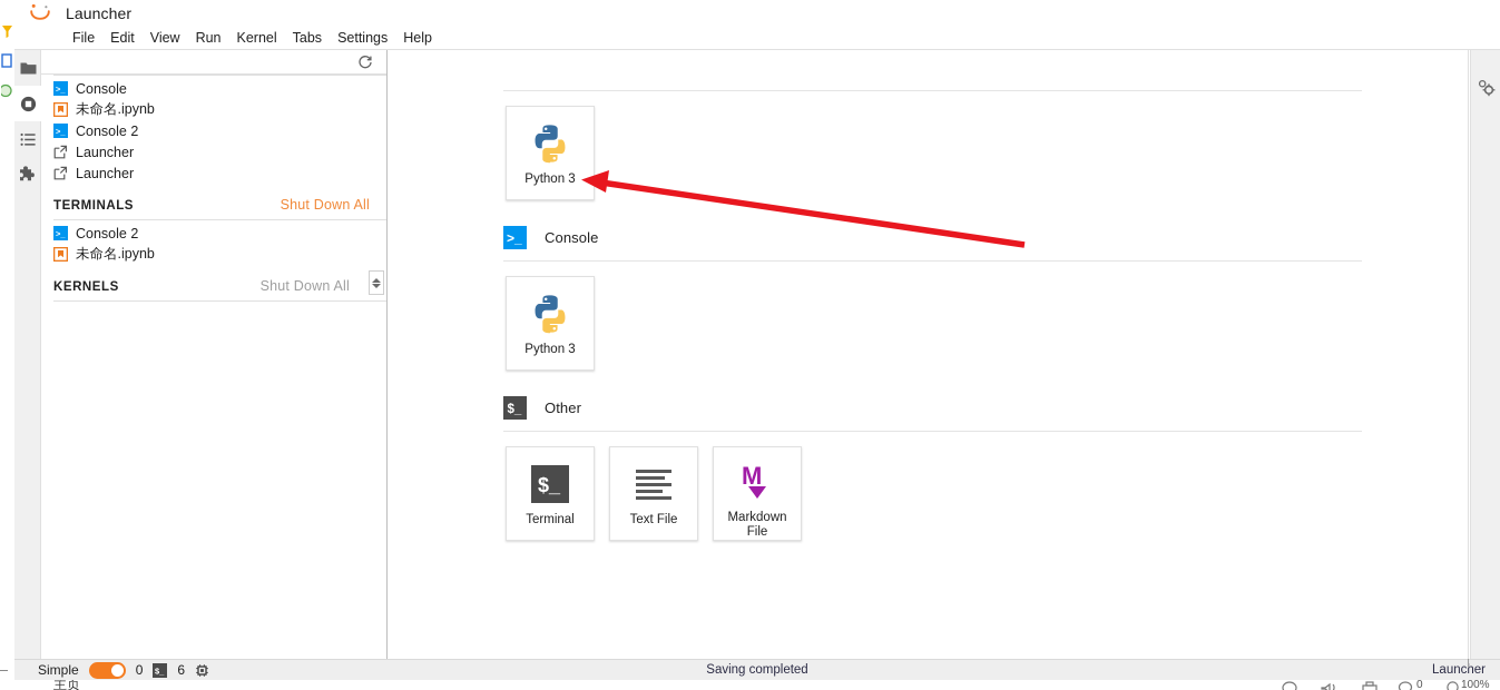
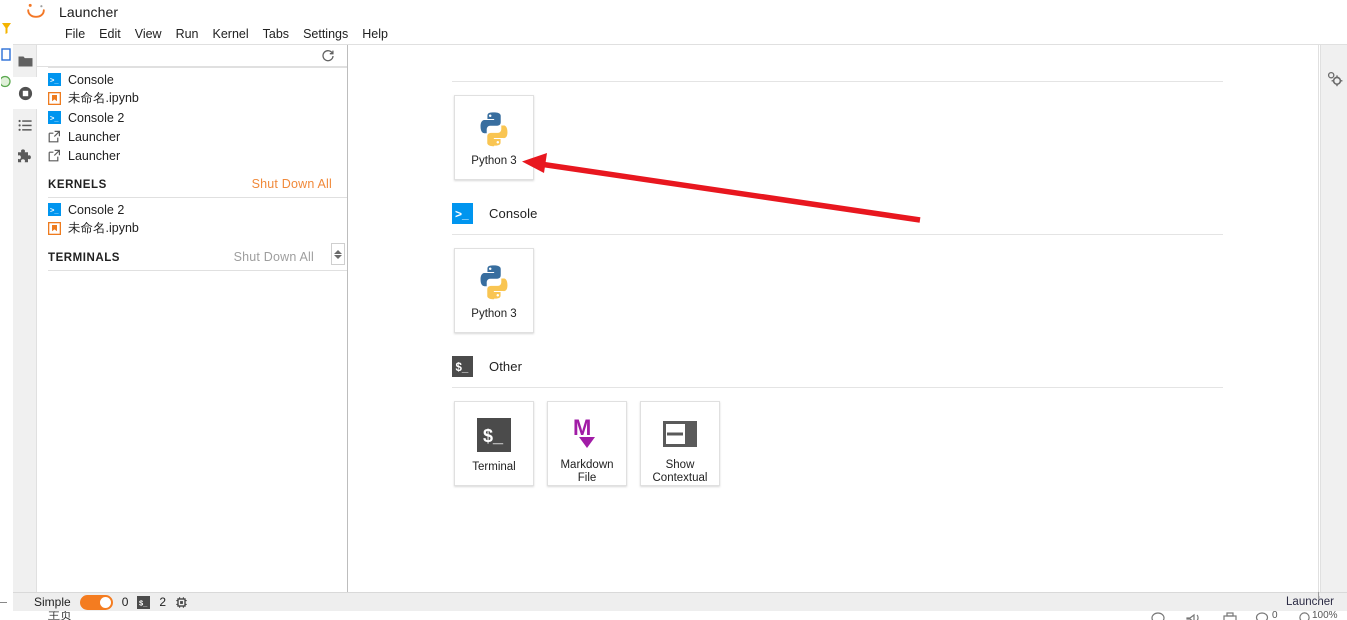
  Launcher
  File
  Edit
  View
  Run
  Kernel
  Tabs
  Settings
  Help
  >_
  Console
  未命名.ipynb
  >_
  Console 2
  Launcher
  Launcher
- TERMINALS
+ KERNELS
  Shut Down All
  >_
  Console 2
  未命名.ipynb
- KERNELS
+ TERMINALS
  Shut Down All
  Python 3
  >_
  Console
  Python 3
  $_
  Other
  $_
  Terminal
- Text File
  M
  Markdown
  File
+ Show
+ Contextual
  Simple
  0
  $_
- 6
+ 2
- Saving completed
  Launcher
  主页
  0
  100%
